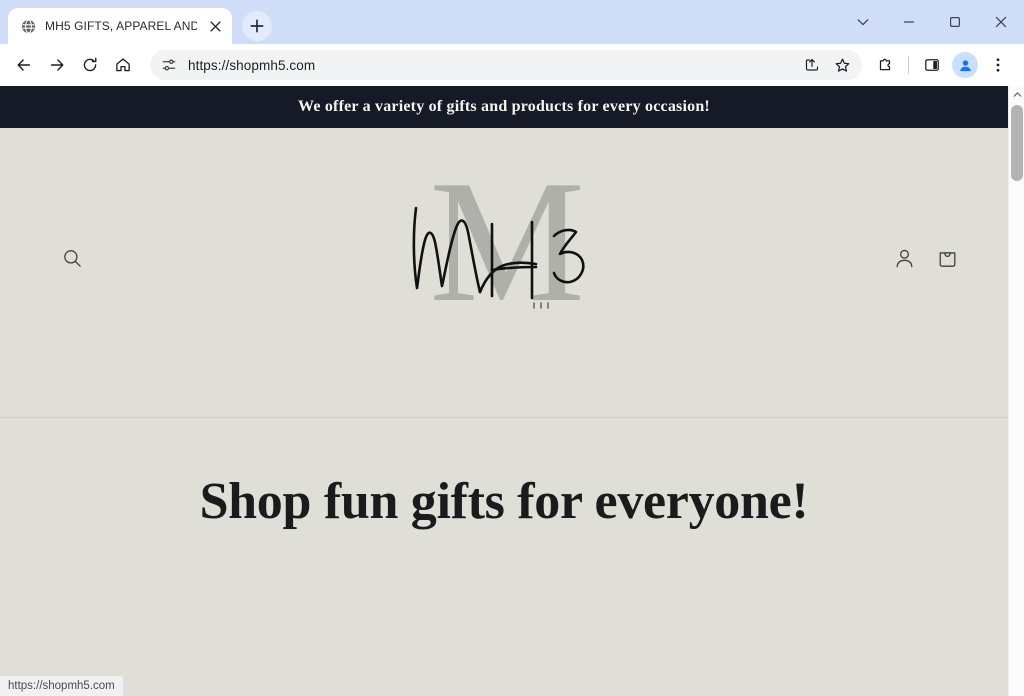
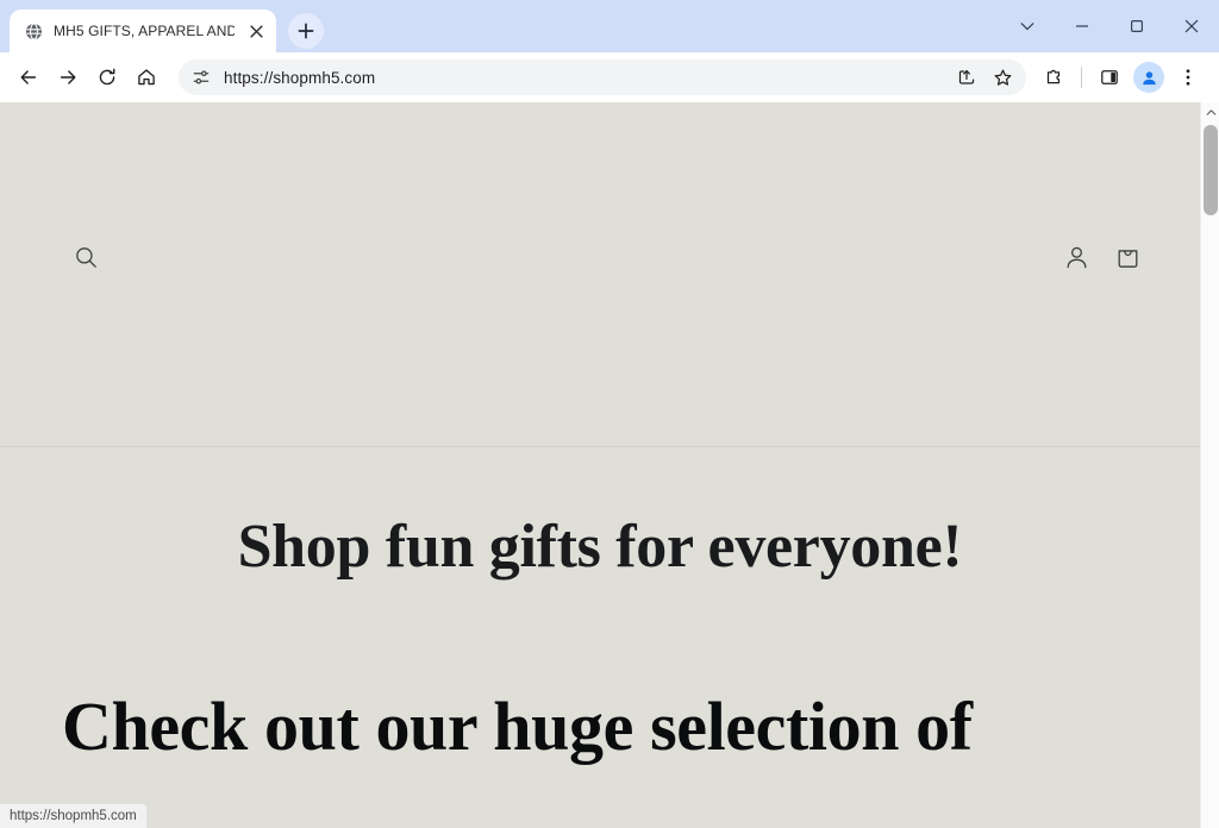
  MH5 GIFTS, APPAREL AND
  https://shopmh5.com
- We offer a variety of gifts and products for every occasion!
- M
  Shop fun gifts for everyone!
+ Check out our huge selection of
  https://shopmh5.com
